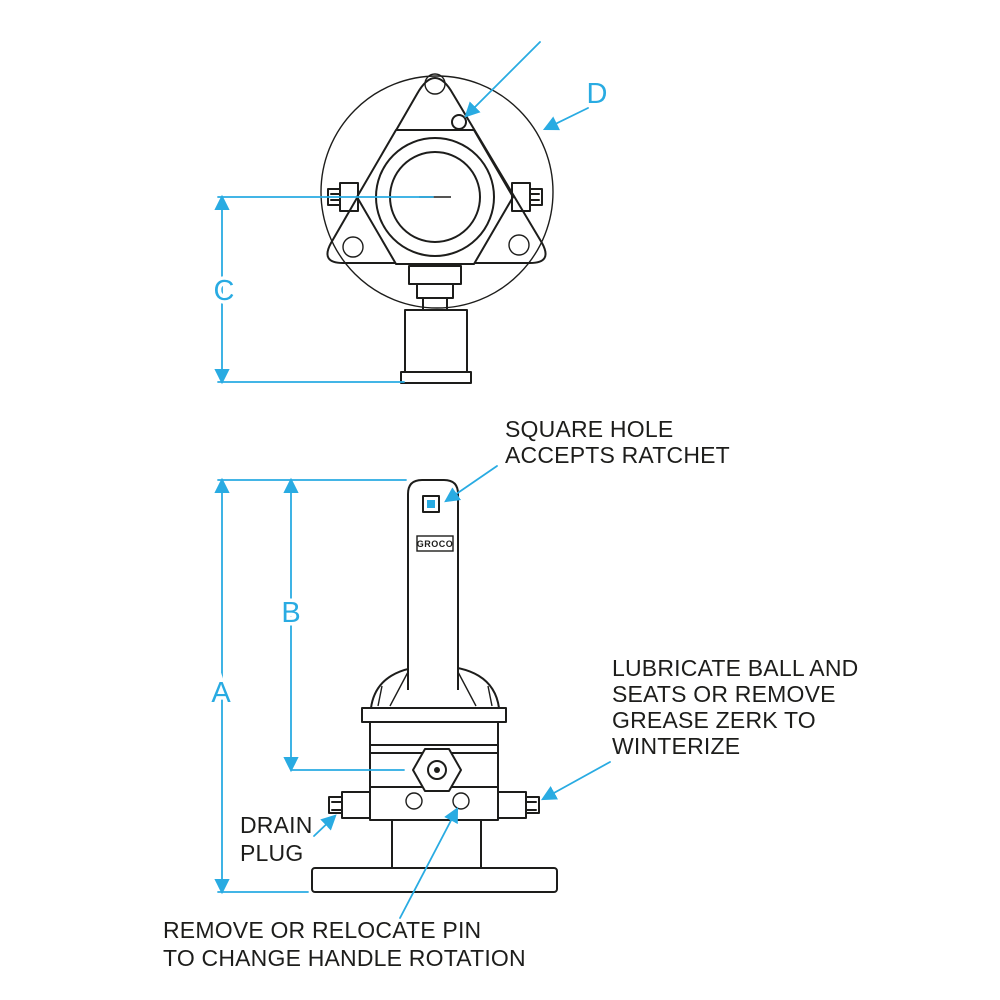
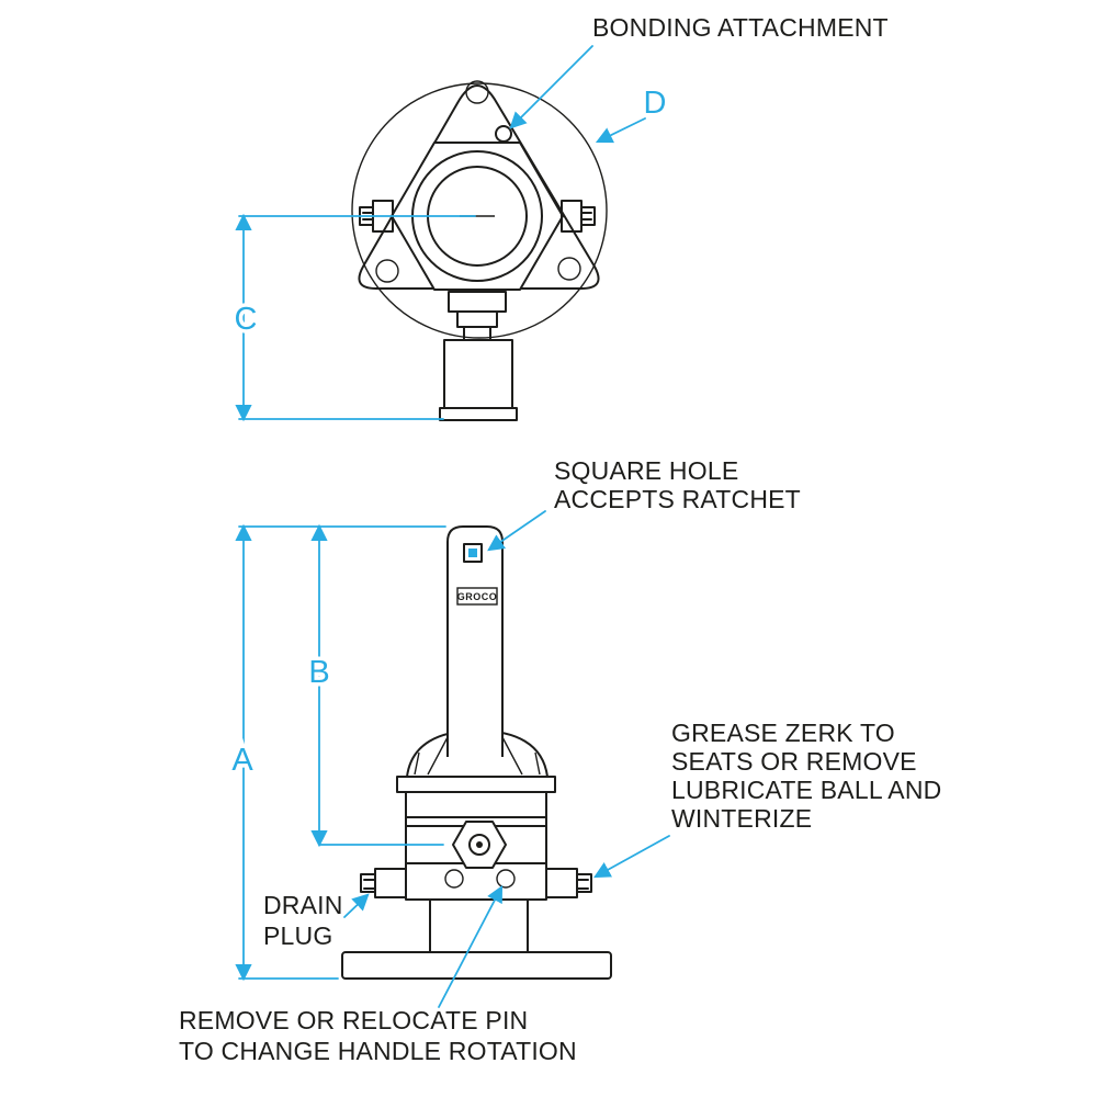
  C
  D
+ BONDING ATTACHMENT
  GROCO
  A
  B
  SQUARE HOLE
  ACCEPTS RATCHET
- LUBRICATE BALL AND
+ GREASE ZERK TO
  SEATS OR REMOVE
- GREASE ZERK TO
+ LUBRICATE BALL AND
  WINTERIZE
  DRAIN
  PLUG
  REMOVE OR RELOCATE PIN
  TO CHANGE HANDLE ROTATION
